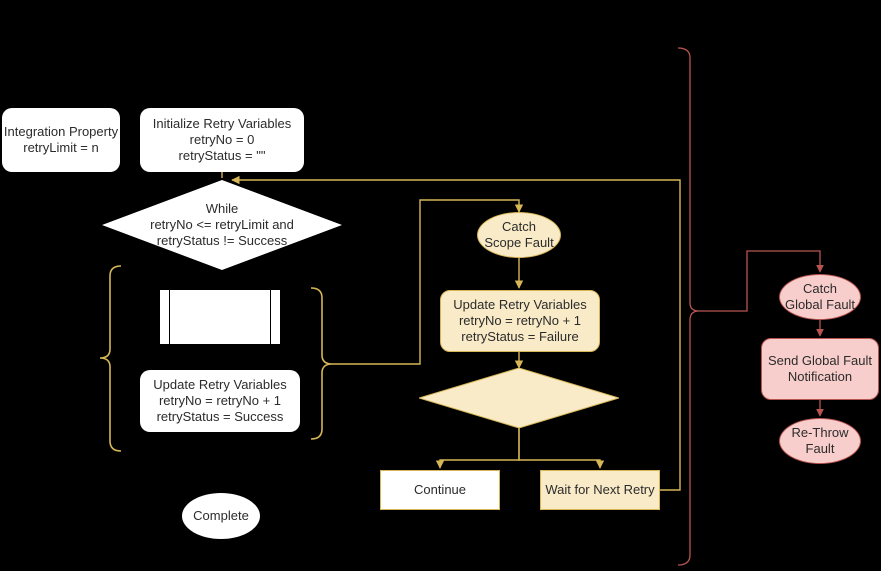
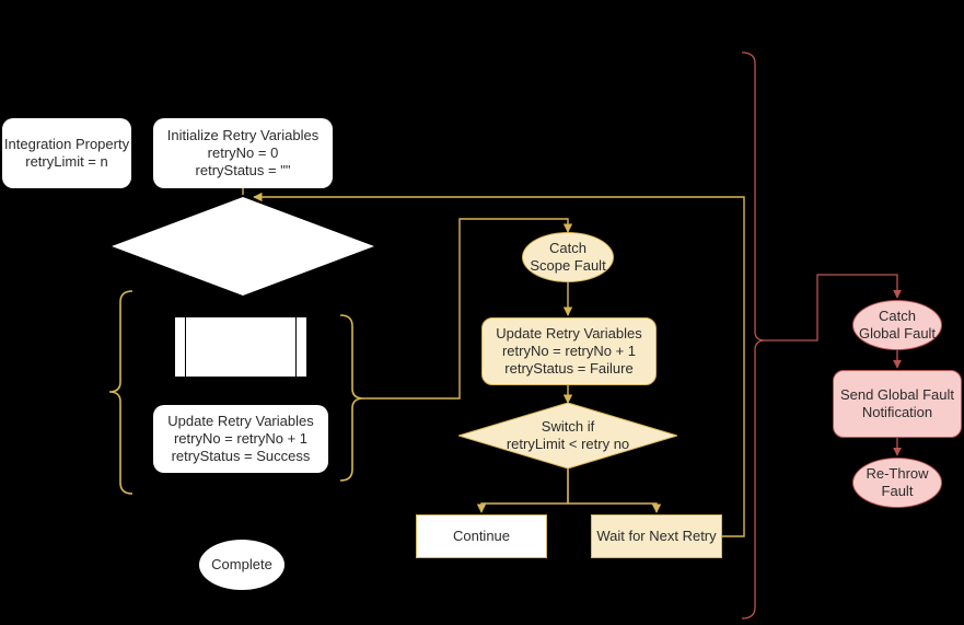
  Integration Property
  retryLimit = n
  Initialize Retry Variables
  retryNo = 0
  retryStatus = ""
- While
- retryNo <= retryLimit and
- retryStatus != Success
  Update Retry Variables
  retryNo = retryNo + 1
  retryStatus = Success
  Complete
  Catch
  Scope Fault
  Update Retry Variables
  retryNo = retryNo + 1
  retryStatus = Failure
+ Switch if
+ retryLimit < retry no
  Continue
  Wait for Next Retry
  Catch
  Global Fault
  Send Global Fault
  Notification
  Re-Throw
  Fault
